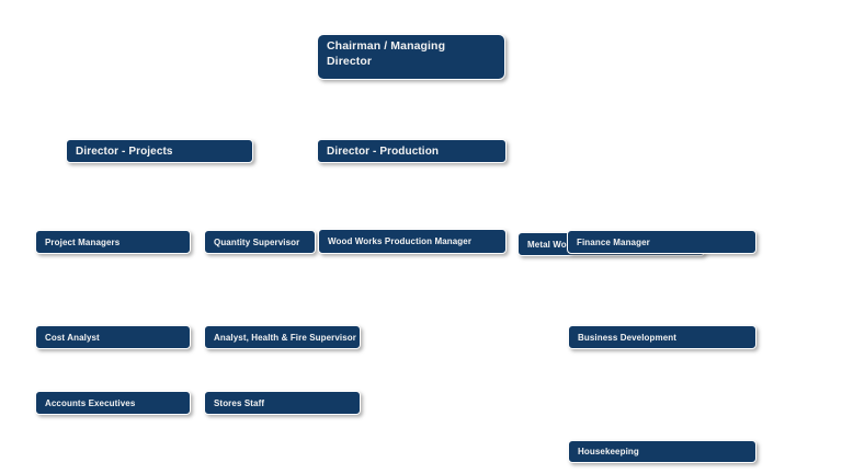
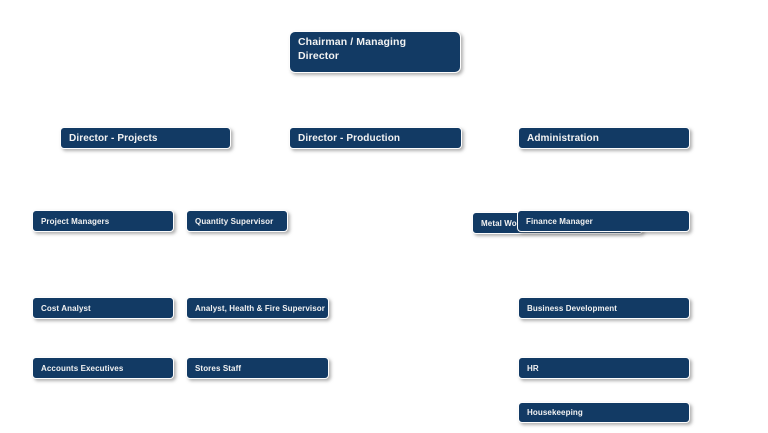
  Chairman / Managing Director
  Director - Projects
  Director - Production
+ Administration
  Project Managers
  Quantity Supervisor
- Wood Works Production Manager
  Metal Wo
  Finance Manager
  Cost Analyst
  Analyst, Health & Fire Supervisor
  Business Development
  Accounts Executives
  Stores Staff
+ HR
  Housekeeping
